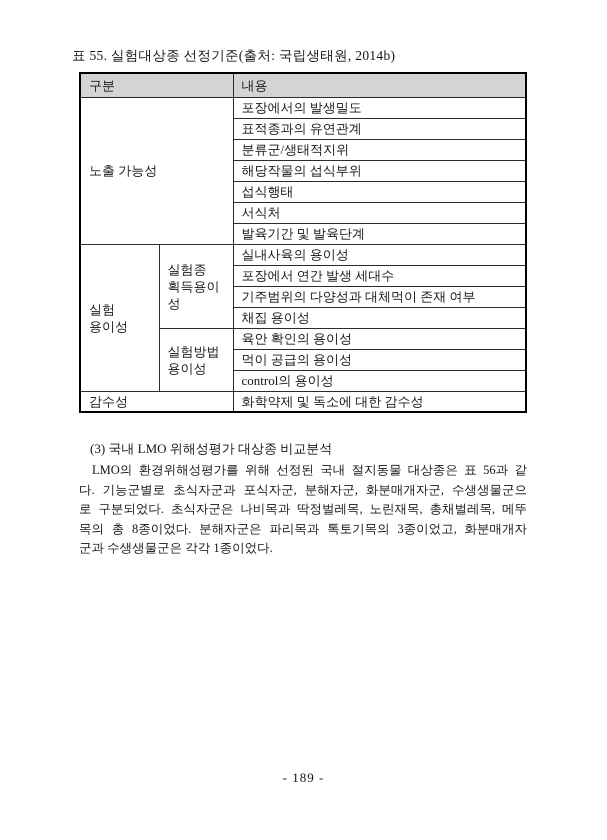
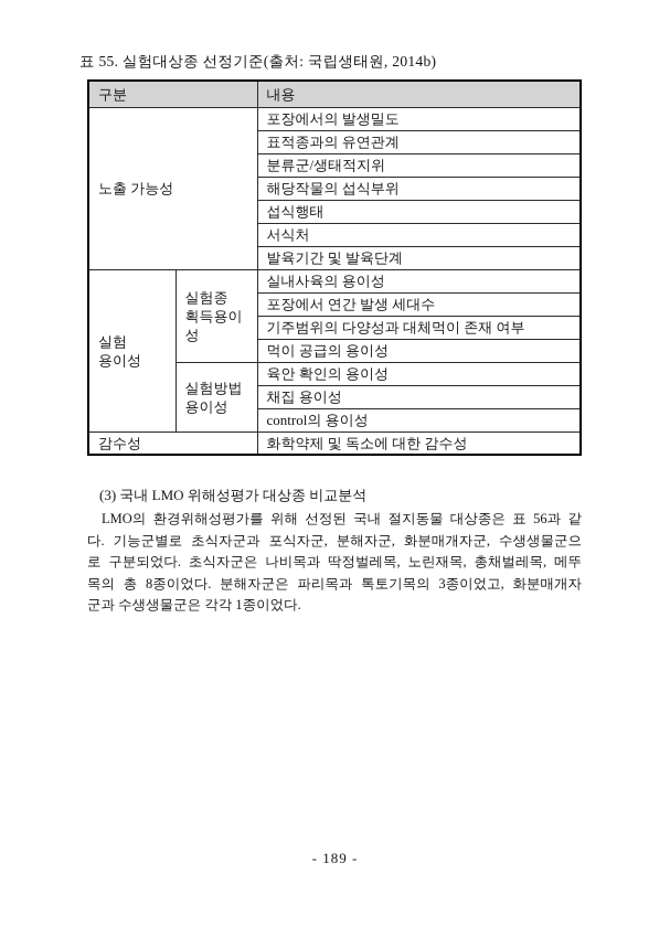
  표 55. 실험대상종 선정기준(출처: 국립생태원, 2014b)
  구분	내용
  노출 가능성	포장에서의 발생밀도
  표적종과의 유연관계
  분류군/생태적지위
  해당작물의 섭식부위
  섭식행태
  서식처
  발육기간 및 발육단계
  실험 용이성	실험종 획득용이성	실내사육의 용이성
  포장에서 연간 발생 세대수
  기주범위의 다양성과 대체먹이 존재 여부
- 채집 용이성
+ 먹이 공급의 용이성
  실험방법 용이성	육안 확인의 용이성
- 먹이 공급의 용이성
+ 채집 용이성
  control의 용이성
  감수성	화학약제 및 독소에 대한 감수성
  (3) 국내 LMO 위해성평가 대상종 비교분석
  LMO의 환경위해성평가를 위해 선정된 국내 절지동물 대상종은 표 56과 같
  다. 기능군별로 초식자군과 포식자군, 분해자군, 화분매개자군, 수생생물군으
  로 구분되었다. 초식자군은 나비목과 딱정벌레목, 노린재목, 총채벌레목, 메뚜
  목의 총 8종이었다. 분해자군은 파리목과 톡토기목의 3종이었고, 화분매개자
  군과 수생생물군은 각각 1종이었다.
  - 189 -
